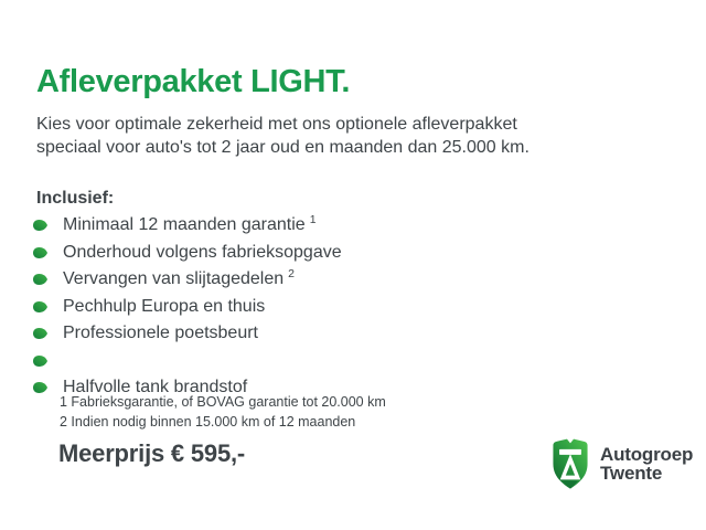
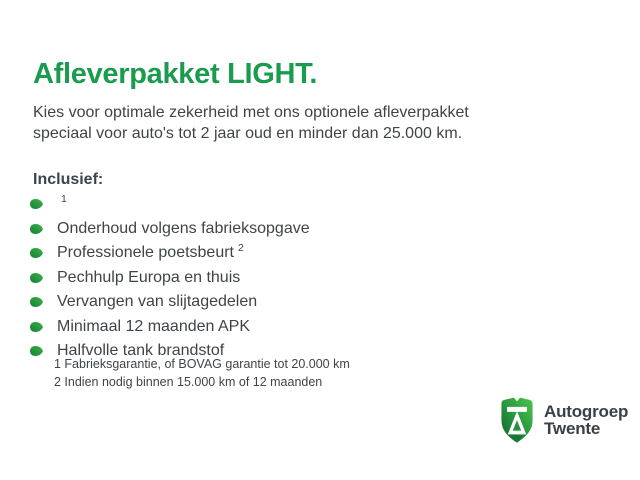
  Afleverpakket LIGHT.
  Kies voor optimale zekerheid met ons optionele afleverpakket
- speciaal voor auto's tot 2 jaar oud en maanden dan 25.000 km.
+ speciaal voor auto's tot 2 jaar oud en minder dan 25.000 km.
  Inclusief:
- Minimaal 12 maanden garantie
  1
  Onderhoud volgens fabrieksopgave
- Vervangen van slijtagedelen
+ Professionele poetsbeurt
  2
  Pechhulp Europa en thuis
- Professionele poetsbeurt
+ Vervangen van slijtagedelen
+ Minimaal 12 maanden APK
  Halfvolle tank brandstof
  1 Fabrieksgarantie, of BOVAG garantie tot 20.000 km
  2 Indien nodig binnen 15.000 km of 12 maanden
- Meerprijs € 595,-
  Autogroep
  Twente
